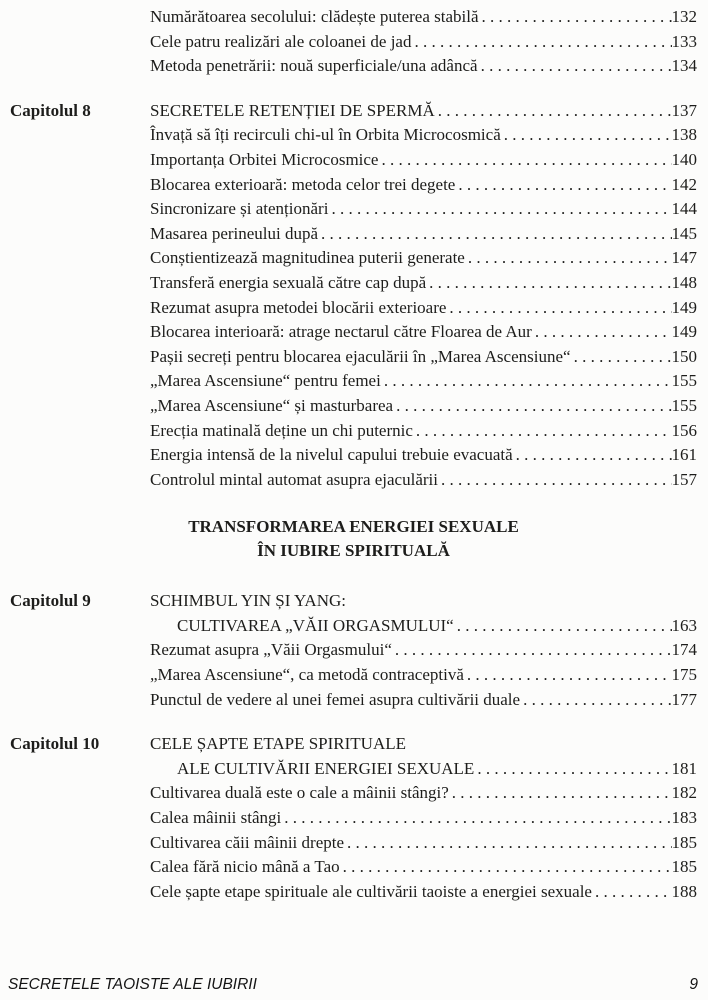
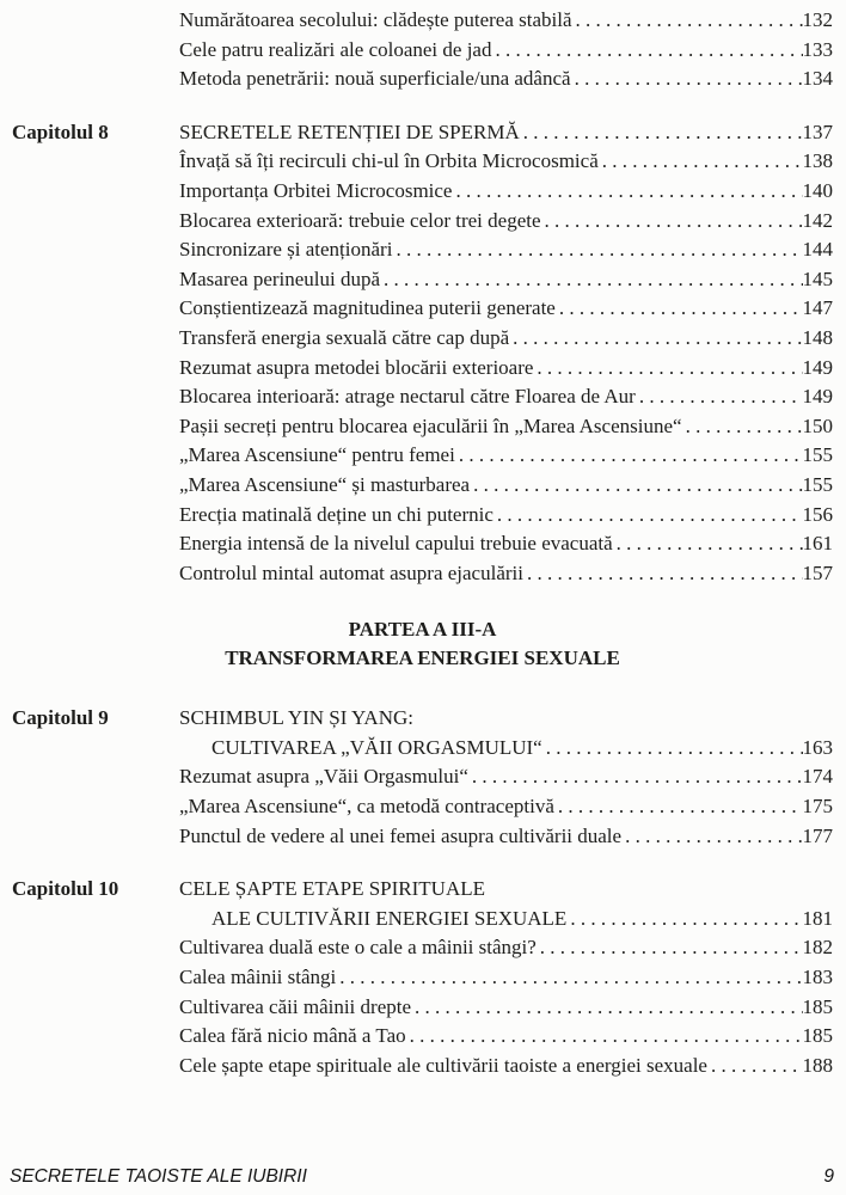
  Numărătoarea secolului: clădește puterea stabilă
  132
  Cele patru realizări ale coloanei de jad
  133
  Metoda penetrării: nouă superficiale/una adâncă
  134
  Capitolul 8
  SECRETELE RETENȚIEI DE SPERMĂ
  137
  Învață să îți recirculi chi-ul în Orbita Microcosmică
  138
  Importanța Orbitei Microcosmice
  140
- Blocarea exterioară: metoda celor trei degete
+ Blocarea exterioară: trebuie celor trei degete
  142
  Sincronizare și atenționări
  144
  Masarea perineului după
  145
  Conștientizează magnitudinea puterii generate
  147
  Transferă energia sexuală către cap după
  148
  Rezumat asupra metodei blocării exterioare
  149
  Blocarea interioară: atrage nectarul către Floarea de Aur
  149
  Pașii secreți pentru blocarea ejaculării în „Marea Ascensiune“
  150
  „Marea Ascensiune“ pentru femei
  155
  „Marea Ascensiune“ și masturbarea
  155
  Erecția matinală deține un chi puternic
  156
  Energia intensă de la nivelul capului trebuie evacuată
  161
  Controlul mintal automat asupra ejaculării
  157
+ PARTEA A III-A
  TRANSFORMAREA ENERGIEI SEXUALE
- ÎN IUBIRE SPIRITUALĂ
  Capitolul 9
  SCHIMBUL YIN ȘI YANG:
  CULTIVAREA „VĂII ORGASMULUI“
  163
  Rezumat asupra „Văii Orgasmului“
  174
  „Marea Ascensiune“, ca metodă contraceptivă
  175
  Punctul de vedere al unei femei asupra cultivării duale
  177
  Capitolul 10
  CELE ȘAPTE ETAPE SPIRITUALE
  ALE CULTIVĂRII ENERGIEI SEXUALE
  181
  Cultivarea duală este o cale a mâinii stângi?
  182
  Calea mâinii stângi
  183
  Cultivarea căii mâinii drepte
  185
  Calea fără nicio mână a Tao
  185
  Cele șapte etape spirituale ale cultivării taoiste a energiei sexuale
  188
  SECRETELE TAOISTE ALE IUBIRII
  9
